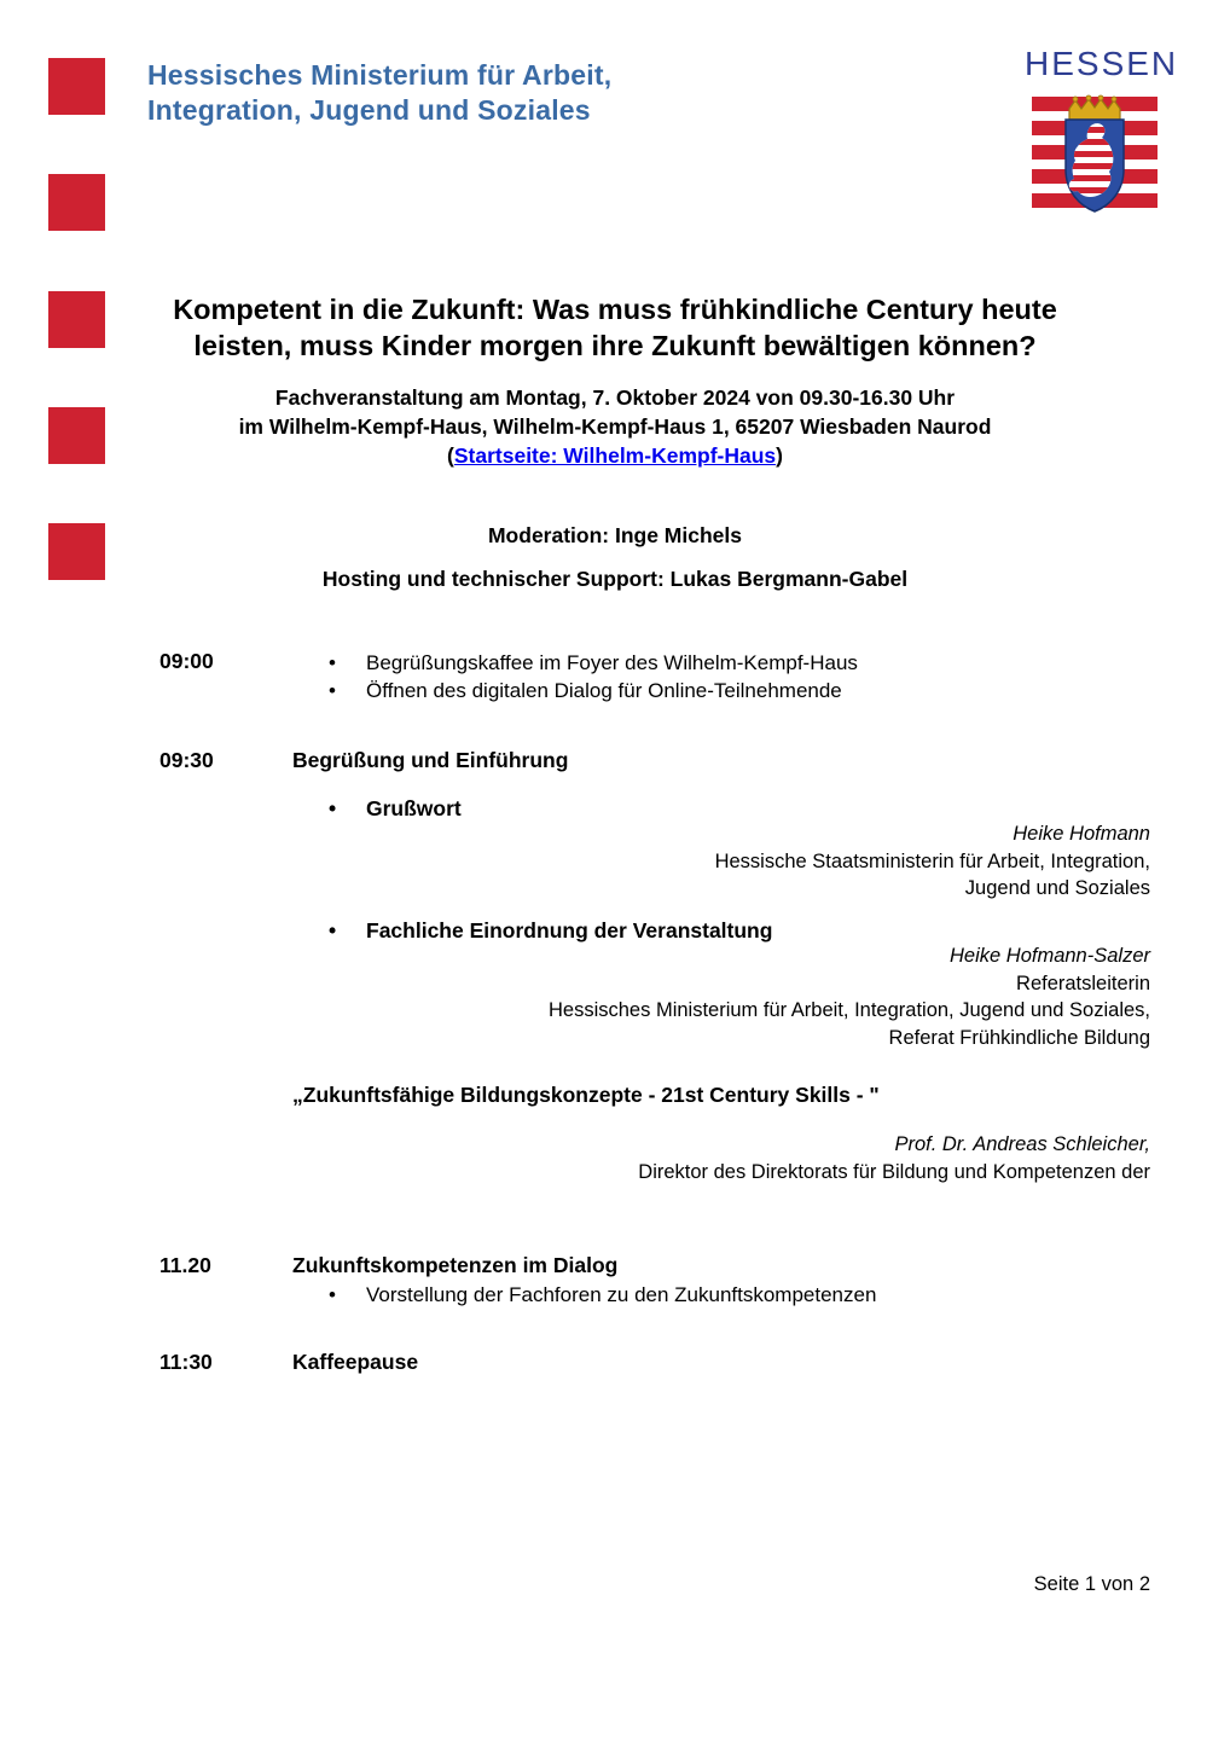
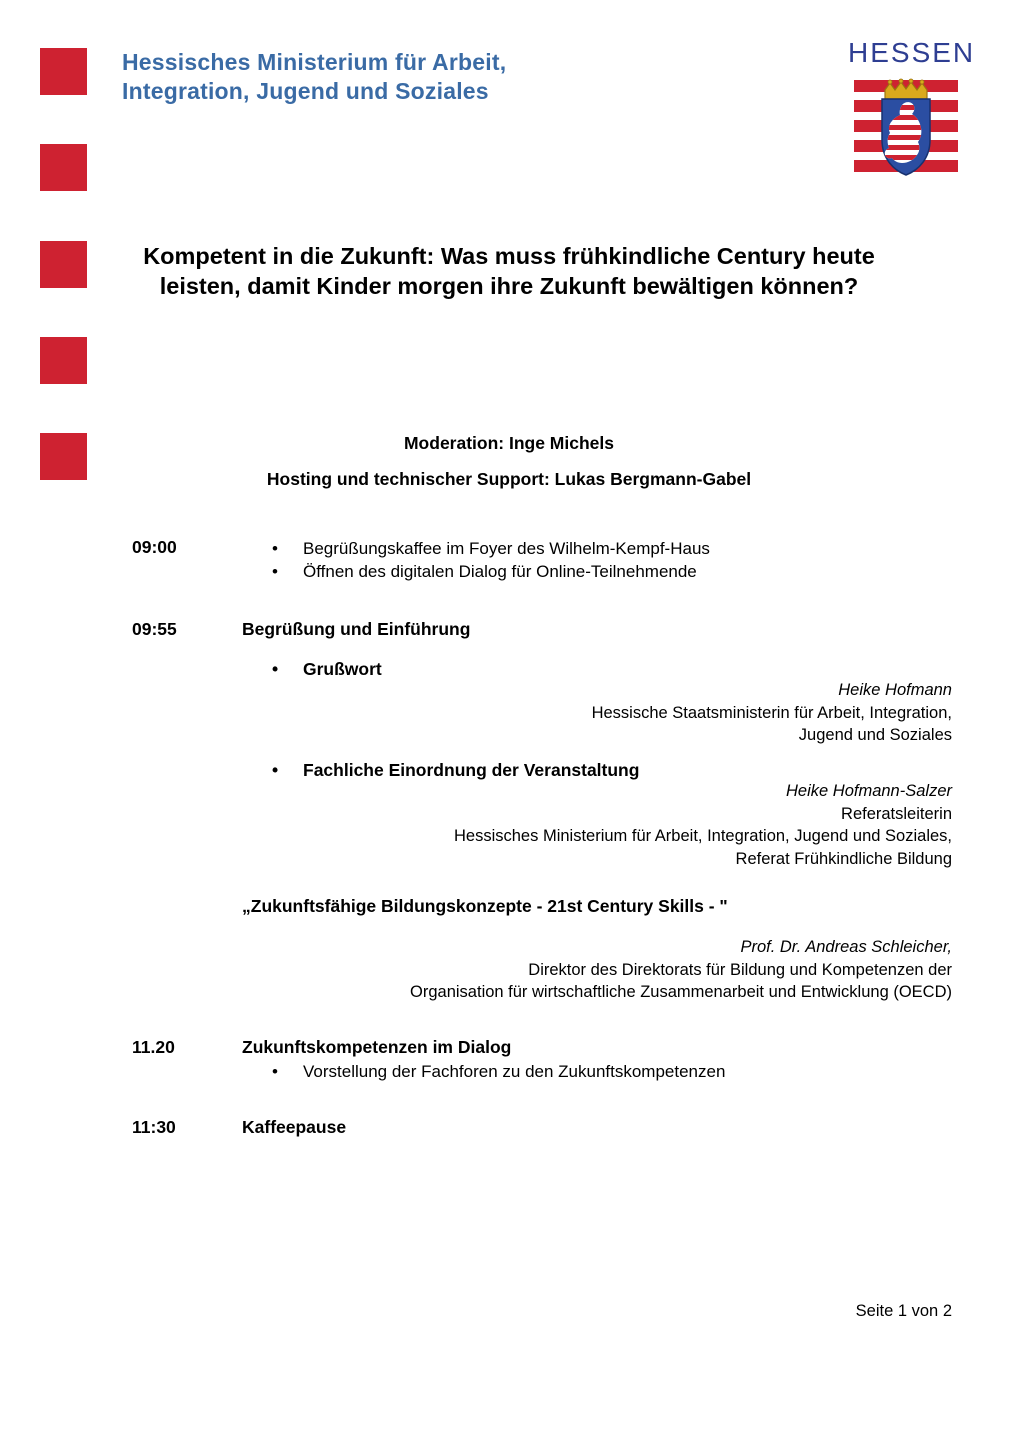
  Hessisches Ministerium für Arbeit,
  Integration, Jugend und Soziales
  HESSEN
  Kompetent in die Zukunft: Was muss frühkindliche Century heute
- leisten, muss Kinder morgen ihre Zukunft bewältigen können?
+ leisten, damit Kinder morgen ihre Zukunft bewältigen können?
- Fachveranstaltung am Montag, 7. Oktober 2024 von 09.30-16.30 Uhr
- im Wilhelm-Kempf-Haus, Wilhelm-Kempf-Haus 1, 65207 Wiesbaden Naurod
- (Startseite: Wilhelm-Kempf-Haus)
  Moderation: Inge Michels
  Hosting und technischer Support: Lukas Bergmann-Gabel
  09:00
  •
  Begrüßungskaffee im Foyer des Wilhelm-Kempf-Haus
  •
  Öffnen des digitalen Dialog für Online-Teilnehmende
- 09:30
+ 09:55
  Begrüßung und Einführung
  •
  Grußwort
  Heike Hofmann
  Hessische Staatsministerin für Arbeit, Integration,
  Jugend und Soziales
  •
  Fachliche Einordnung der Veranstaltung
  Heike Hofmann-Salzer
  Referatsleiterin
  Hessisches Ministerium für Arbeit, Integration, Jugend und Soziales,
  Referat Frühkindliche Bildung
  „Zukunftsfähige Bildungskonzepte - 21st Century Skills - "
  Prof. Dr. Andreas Schleicher,
  Direktor des Direktorats für Bildung und Kompetenzen der
+ Organisation für wirtschaftliche Zusammenarbeit und Entwicklung (OECD)
  11.20
  Zukunftskompetenzen im Dialog
  •
  Vorstellung der Fachforen zu den Zukunftskompetenzen
  11:30
  Kaffeepause
  Seite 1 von 2
